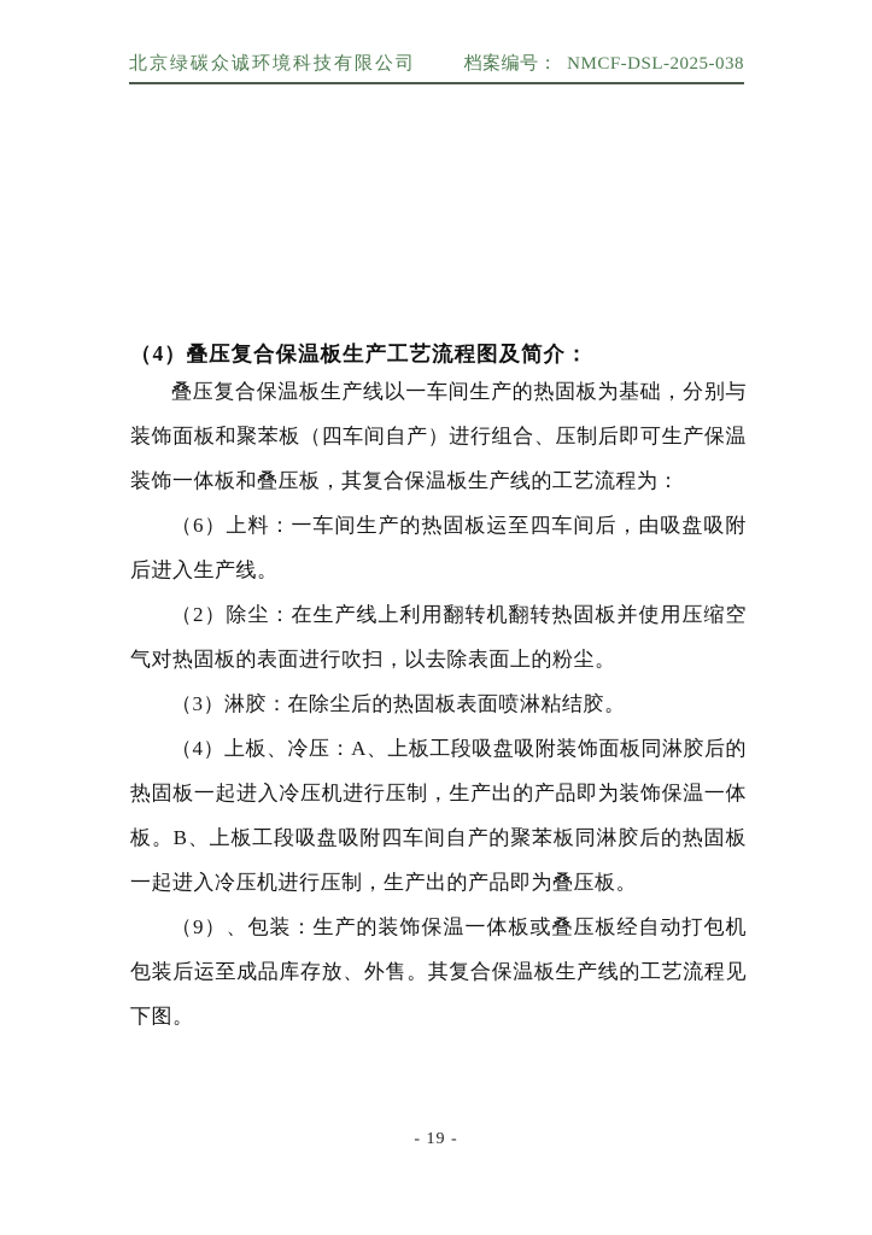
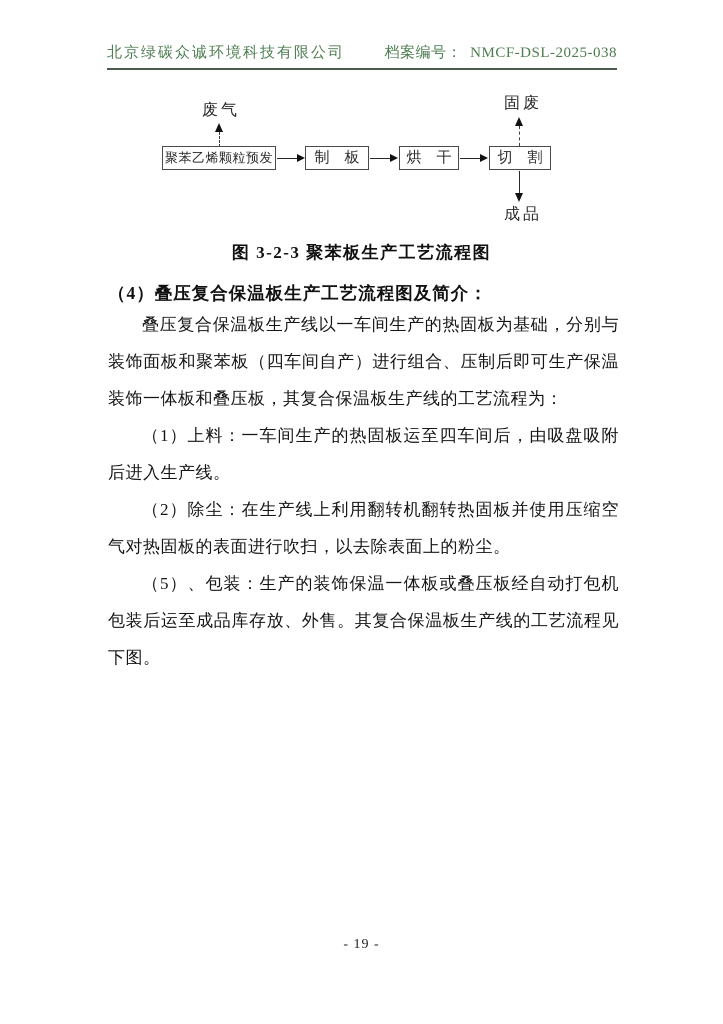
  北京绿碳众诚环境科技有限公司
  档案编号： NMCF-DSL-2025-038
+ 废气
+ 聚苯乙烯颗粒预发
+ 制 板
+ 烘 干
+ 切 割
+ 固废
+ 成品
+ 图 3-2-3 聚苯板生产工艺流程图
  （4）叠压复合保温板生产工艺流程图及简介：
  叠压复合保温板生产线以一车间生产的热固板为基础，分别与装饰面板和聚苯板（四车间自产）进行组合、压制后即可生产保温装饰一体板和叠压板，其复合保温板生产线的工艺流程为：
- （6）上料：一车间生产的热固板运至四车间后，由吸盘吸附后进入生产线。
+ （1）上料：一车间生产的热固板运至四车间后，由吸盘吸附后进入生产线。
  （2）除尘：在生产线上利用翻转机翻转热固板并使用压缩空气对热固板的表面进行吹扫，以去除表面上的粉尘。
- （3）淋胶：在除尘后的热固板表面喷淋粘结胶。
- （4）上板、冷压：A、上板工段吸盘吸附装饰面板同淋胶后的热固板一起进入冷压机进行压制，生产出的产品即为装饰保温一体板。B、上板工段吸盘吸附四车间自产的聚苯板同淋胶后的热固板一起进入冷压机进行压制，生产出的产品即为叠压板。
- （9）、包装：生产的装饰保温一体板或叠压板经自动打包机包装后运至成品库存放、外售。其复合保温板生产线的工艺流程见下图。
+ （5）、包装：生产的装饰保温一体板或叠压板经自动打包机包装后运至成品库存放、外售。其复合保温板生产线的工艺流程见下图。
  - 19 -
